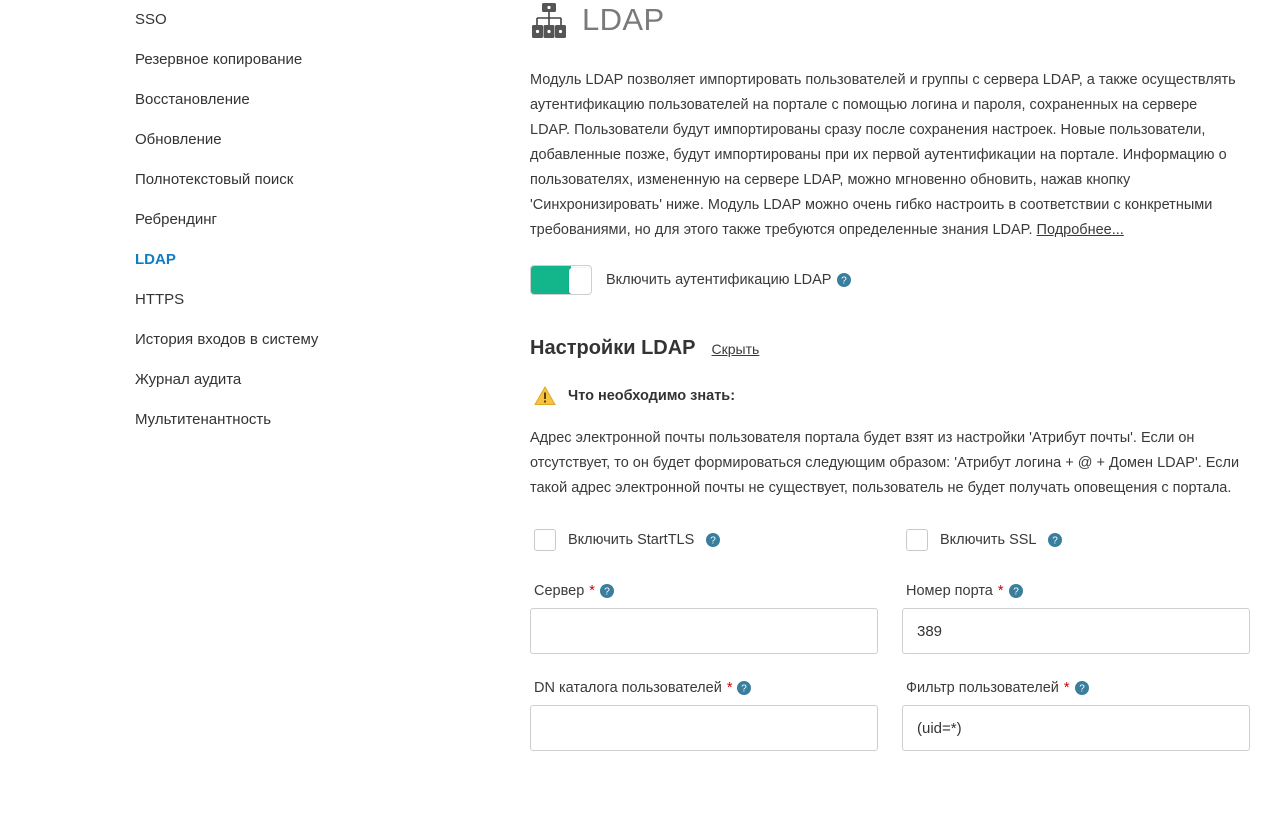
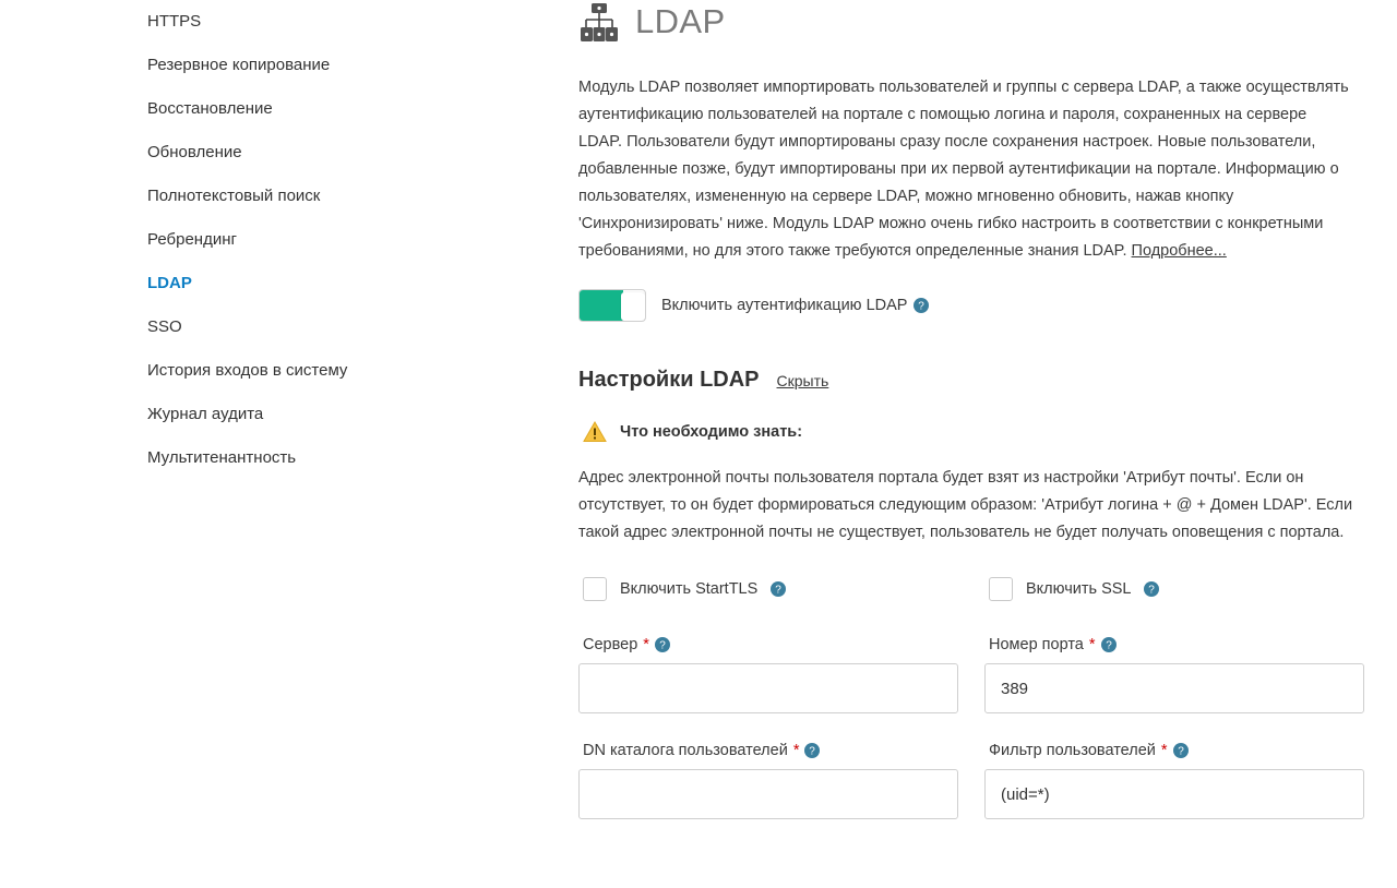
- SSO
+ HTTPS
  Резервное копирование
  Восстановление
  Обновление
  Полнотекстовый поиск
  Ребрендинг
  LDAP
- HTTPS
+ SSO
  История входов в систему
  Журнал аудита
  Мультитенантность
  LDAP
  Модуль LDAP позволяет импортировать пользователей и группы с сервера LDAP, а также осуществлять аутентификацию пользователей на портале с помощью логина и пароля, сохраненных на сервере LDAP. Пользователи будут импортированы сразу после сохранения настроек. Новые пользователи, добавленные позже, будут импортированы при их первой аутентификации на портале. Информацию о пользователях, измененную на сервере LDAP, можно мгновенно обновить, нажав кнопку 'Синхронизировать' ниже. Модуль LDAP можно очень гибко настроить в соответствии с конкретными требованиями, но для этого также требуются определенные знания LDAP. Подробнее...
  Включить аутентификацию LDAP
  ?
  Настройки LDAP
  Скрыть
  Что необходимо знать:
  Адрес электронной почты пользователя портала будет взят из настройки 'Атрибут почты'. Если он отсутствует, то он будет формироваться следующим образом: 'Атрибут логина + @ + Домен LDAP'. Если такой адрес электронной почты не существует, пользователь не будет получать оповещения с портала.
  Включить StartTLS
  ?
  Включить SSL
  ?
  Сервер
  *
  ?
  Номер порта
  *
  ?
  389
  DN каталога пользователей
  *
  ?
  Фильтр пользователей
  *
  ?
  (uid=*)
